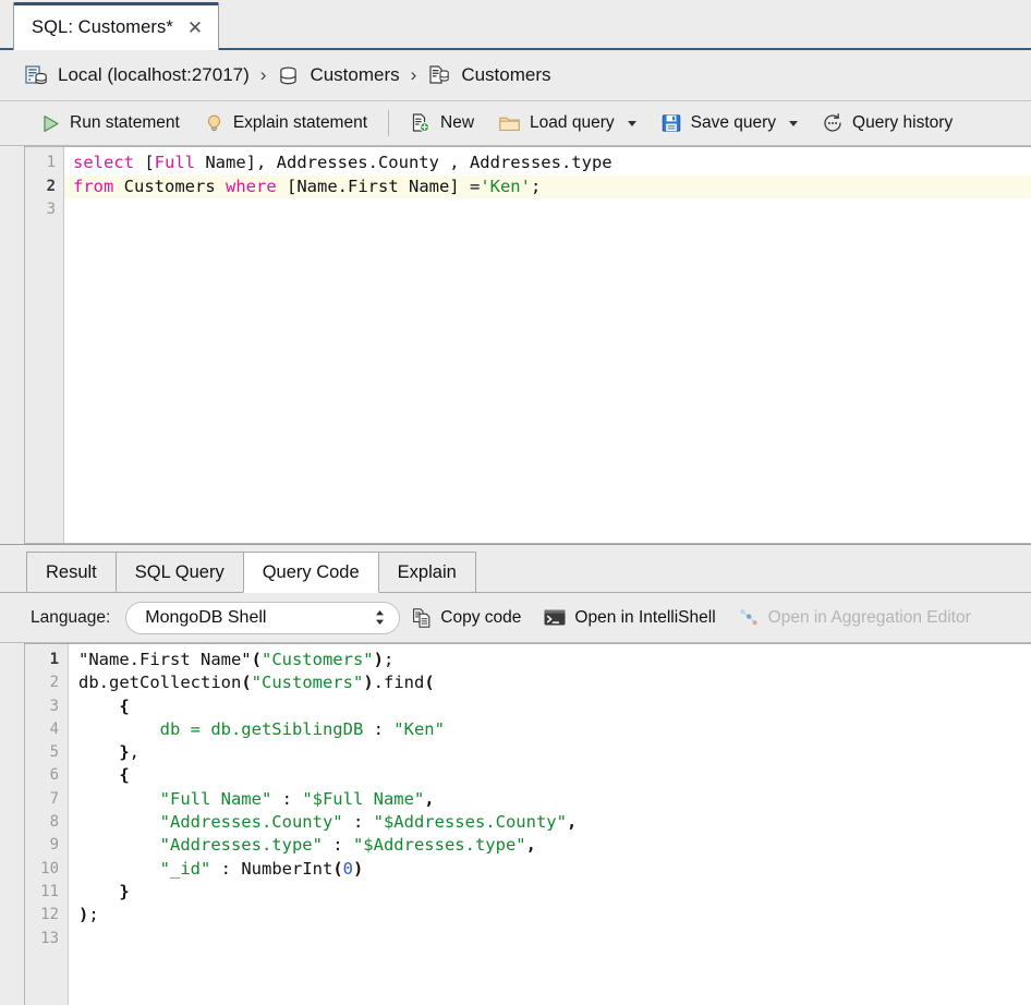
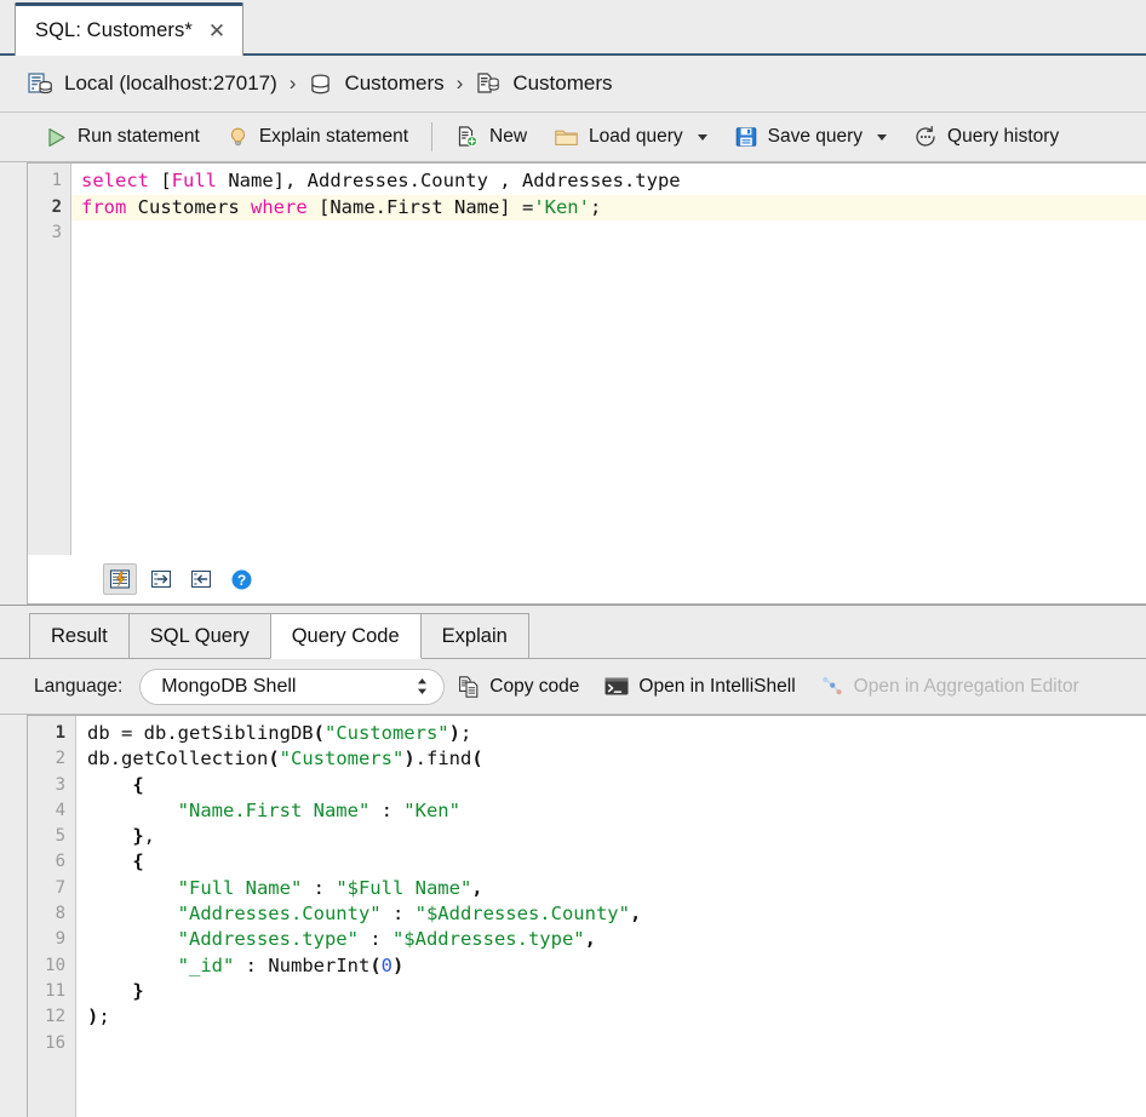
  SQL: Customers*
  ✕
  Local (localhost:27017)
  ›
  Customers
  ›
  Customers
  Run statement
  Explain statement
  New
  Load query
  Save query
  Query history
  1
  2
  3
  select [Full Name], Addresses.County , Addresses.type
  from Customers where [Name.First Name] ='Ken';
+ ?
  Result
  SQL Query
  Query Code
  Explain
  Language:
  MongoDB Shell
  Copy code
  Open in IntelliShell
  Open in Aggregation Editor
  1
  2
  3
  4
  5
  6
  7
  8
  9
  10
  11
  12
- 13
+ 16
- "Name.First Name"("Customers");
+ db = db.getSiblingDB("Customers");
  db.getCollection("Customers").find(
  {
- db = db.getSiblingDB : "Ken"
+ "Name.First Name" : "Ken"
  },
  {
  "Full Name" : "$Full Name",
  "Addresses.County" : "$Addresses.County",
  "Addresses.type" : "$Addresses.type",
  "_id" : NumberInt(0)
  }
  );
